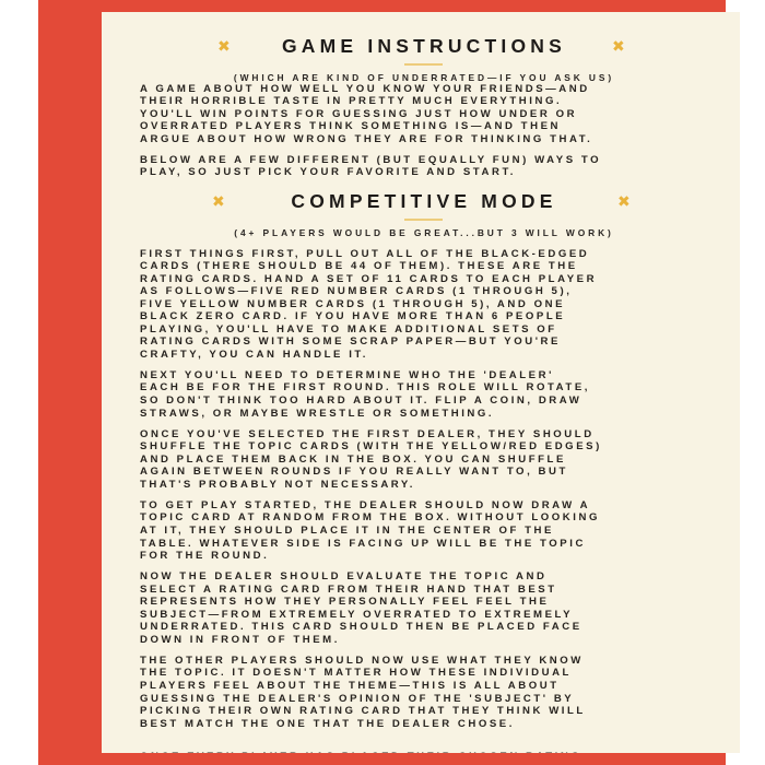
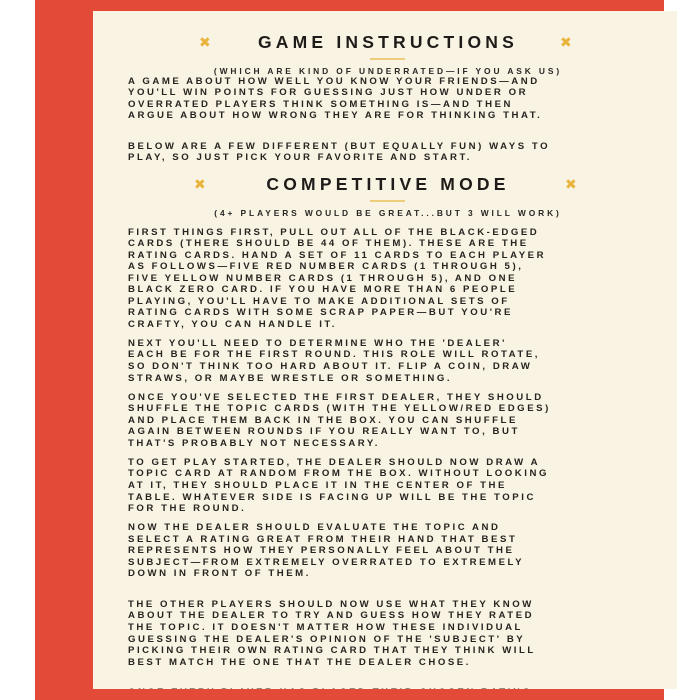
  ✖
  GAME INSTRUCTIONS
  ✖
  (WHICH ARE KIND OF UNDERRATED—IF YOU ASK US)
  A GAME ABOUT HOW WELL YOU KNOW YOUR FRIENDS—AND
- THEIR HORRIBLE TASTE IN PRETTY MUCH EVERYTHING.
  YOU'LL WIN POINTS FOR GUESSING JUST HOW UNDER OR
  OVERRATED PLAYERS THINK SOMETHING IS—AND THEN
  ARGUE ABOUT HOW WRONG THEY ARE FOR THINKING THAT.
  BELOW ARE A FEW DIFFERENT (BUT EQUALLY FUN) WAYS TO
  PLAY, SO JUST PICK YOUR FAVORITE AND START.
  ✖
  COMPETITIVE MODE
  ✖
  (4+ PLAYERS WOULD BE GREAT...BUT 3 WILL WORK)
  FIRST THINGS FIRST, PULL OUT ALL OF THE BLACK-EDGED
  CARDS (THERE SHOULD BE 44 OF THEM). THESE ARE THE
  RATING CARDS. HAND A SET OF 11 CARDS TO EACH PLAYER
  AS FOLLOWS—FIVE RED NUMBER CARDS (1 THROUGH 5),
  FIVE YELLOW NUMBER CARDS (1 THROUGH 5), AND ONE
  BLACK ZERO CARD. IF YOU HAVE MORE THAN 6 PEOPLE
  PLAYING, YOU'LL HAVE TO MAKE ADDITIONAL SETS OF
  RATING CARDS WITH SOME SCRAP PAPER—BUT YOU'RE
  CRAFTY, YOU CAN HANDLE IT.
  NEXT YOU'LL NEED TO DETERMINE WHO THE 'DEALER'
  EACH BE FOR THE FIRST ROUND. THIS ROLE WILL ROTATE,
  SO DON'T THINK TOO HARD ABOUT IT. FLIP A COIN, DRAW
  STRAWS, OR MAYBE WRESTLE OR SOMETHING.
  ONCE YOU'VE SELECTED THE FIRST DEALER, THEY SHOULD
  SHUFFLE THE TOPIC CARDS (WITH THE YELLOW/RED EDGES)
  AND PLACE THEM BACK IN THE BOX. YOU CAN SHUFFLE
  AGAIN BETWEEN ROUNDS IF YOU REALLY WANT TO, BUT
  THAT'S PROBABLY NOT NECESSARY.
  TO GET PLAY STARTED, THE DEALER SHOULD NOW DRAW A
  TOPIC CARD AT RANDOM FROM THE BOX. WITHOUT LOOKING
  AT IT, THEY SHOULD PLACE IT IN THE CENTER OF THE
  TABLE. WHATEVER SIDE IS FACING UP WILL BE THE TOPIC
  FOR THE ROUND.
  NOW THE DEALER SHOULD EVALUATE THE TOPIC AND
- SELECT A RATING CARD FROM THEIR HAND THAT BEST
+ SELECT A RATING GREAT FROM THEIR HAND THAT BEST
- REPRESENTS HOW THEY PERSONALLY FEEL FEEL THE
+ REPRESENTS HOW THEY PERSONALLY FEEL ABOUT THE
  SUBJECT—FROM EXTREMELY OVERRATED TO EXTREMELY
- UNDERRATED. THIS CARD SHOULD THEN BE PLACED FACE
  DOWN IN FRONT OF THEM.
  THE OTHER PLAYERS SHOULD NOW USE WHAT THEY KNOW
+ ABOUT THE DEALER TO TRY AND GUESS HOW THEY RATED
  THE TOPIC. IT DOESN'T MATTER HOW THESE INDIVIDUAL
- PLAYERS FEEL ABOUT THE THEME—THIS IS ALL ABOUT
  GUESSING THE DEALER'S OPINION OF THE 'SUBJECT' BY
  PICKING THEIR OWN RATING CARD THAT THEY THINK WILL
  BEST MATCH THE ONE THAT THE DEALER CHOSE.
